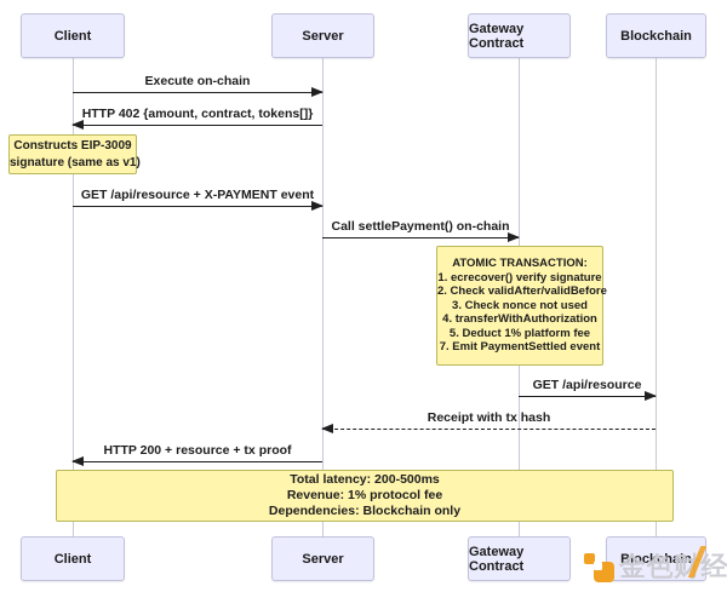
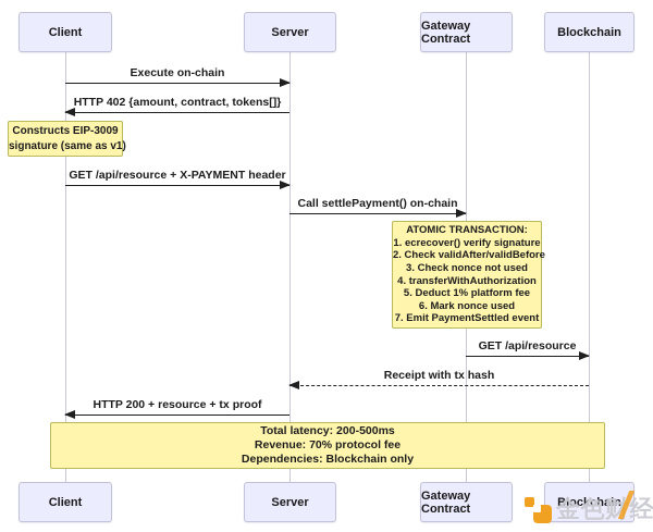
  Client
  Server
  Gateway Contract
  Blockchain
  Execute on-chain
  HTTP 402 {amount, contract, tokens[]}
  Constructs EIP-3009
  signature (same as v1)
- GET /api/resource + X-PAYMENT event
+ GET /api/resource + X-PAYMENT header
  Call settlePayment() on-chain
  ATOMIC TRANSACTION:
  1. ecrecover() verify signature
  2. Check validAfter/validBefore
  3. Check nonce not used
  4. transferWithAuthorization
  5. Deduct 1% platform fee
+ 6. Mark nonce used
  7. Emit PaymentSettled event
  GET /api/resource
  Receipt with tx hash
  HTTP 200 + resource + tx proof
  Total latency: 200-500ms
- Revenue: 1% protocol fee
+ Revenue: 70% protocol fee
  Dependencies: Blockchain only
  Client
  Server
  Gateway Contract
  Blockchain
  金色财经
